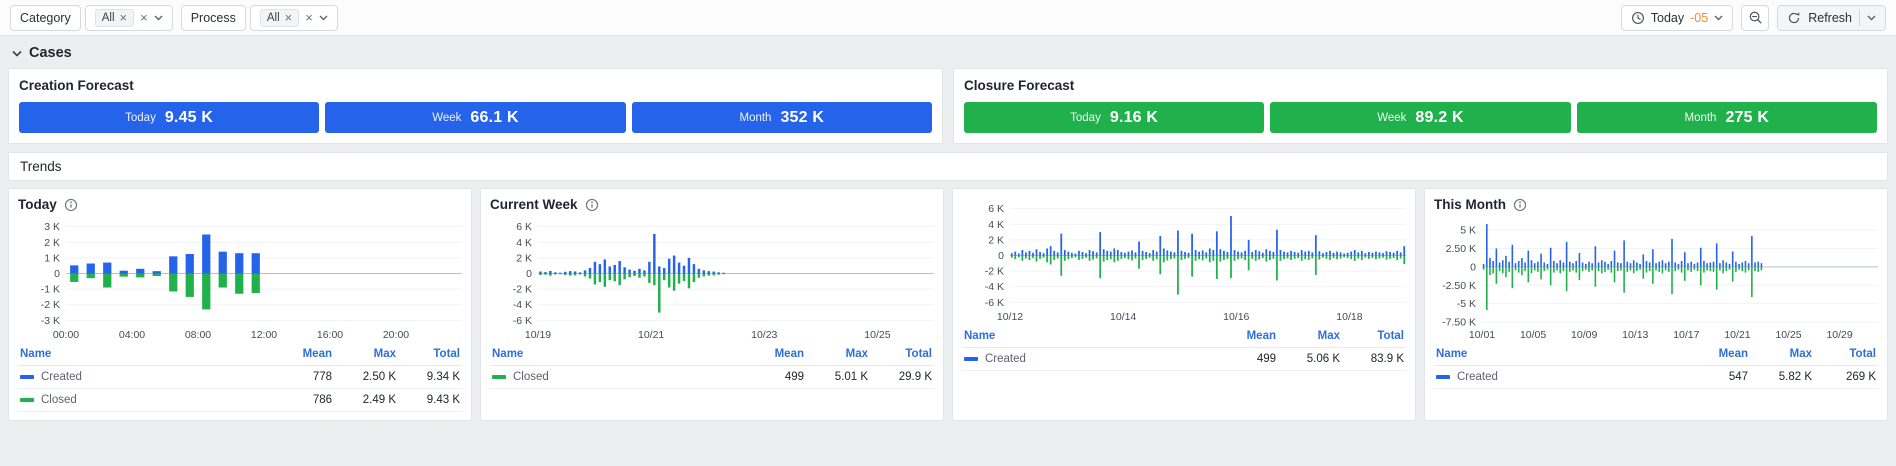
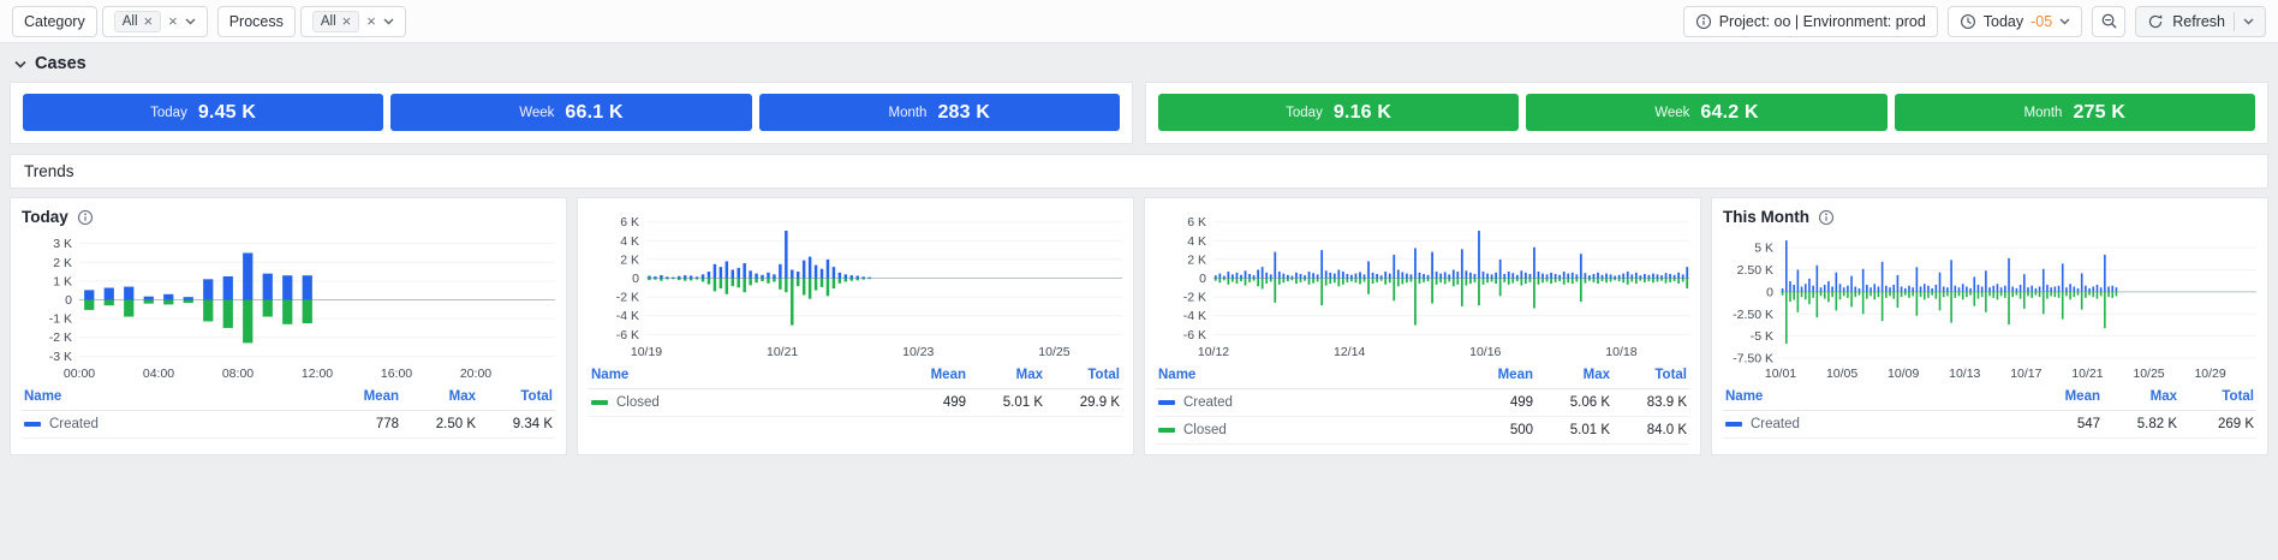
  Category
  All
  ×
  ×
  Process
  All
  ×
  ×
+ Project: oo | Environment: prod
  Today
  -05
  Refresh
  Cases
- Creation Forecast
  Today
  9.45 K
  Week
  66.1 K
  Month
- 352 K
+ 283 K
- Closure Forecast
  Today
  9.16 K
  Week
- 89.2 K
+ 64.2 K
  Month
  275 K
  Trends
  Today
  3 K
  2 K
  1 K
  0
  -1 K
  -2 K
  -3 K
  00:00
  04:00
  08:00
  12:00
  16:00
  20:00
  Name	Mean	Max	Total
  Created	778	2.50 K	9.34 K
- Closed	786	2.49 K	9.43 K
- Current Week
  6 K
  4 K
  2 K
  0
  -2 K
  -4 K
  -6 K
  10/19
  10/21
  10/23
  10/25
  Name	Mean	Max	Total
  Closed	499	5.01 K	29.9 K
  6 K
  4 K
  2 K
  0
  -2 K
  -4 K
  -6 K
  10/12
- 10/14
+ 12/14
  10/16
  10/18
  Name	Mean	Max	Total
  Created	499	5.06 K	83.9 K
+ Closed	500	5.01 K	84.0 K
  This Month
  5 K
  2.50 K
  0
  -2.50 K
  -5 K
  -7.50 K
  10/01
  10/05
  10/09
  10/13
  10/17
  10/21
  10/25
  10/29
  Name	Mean	Max	Total
  Created	547	5.82 K	269 K
